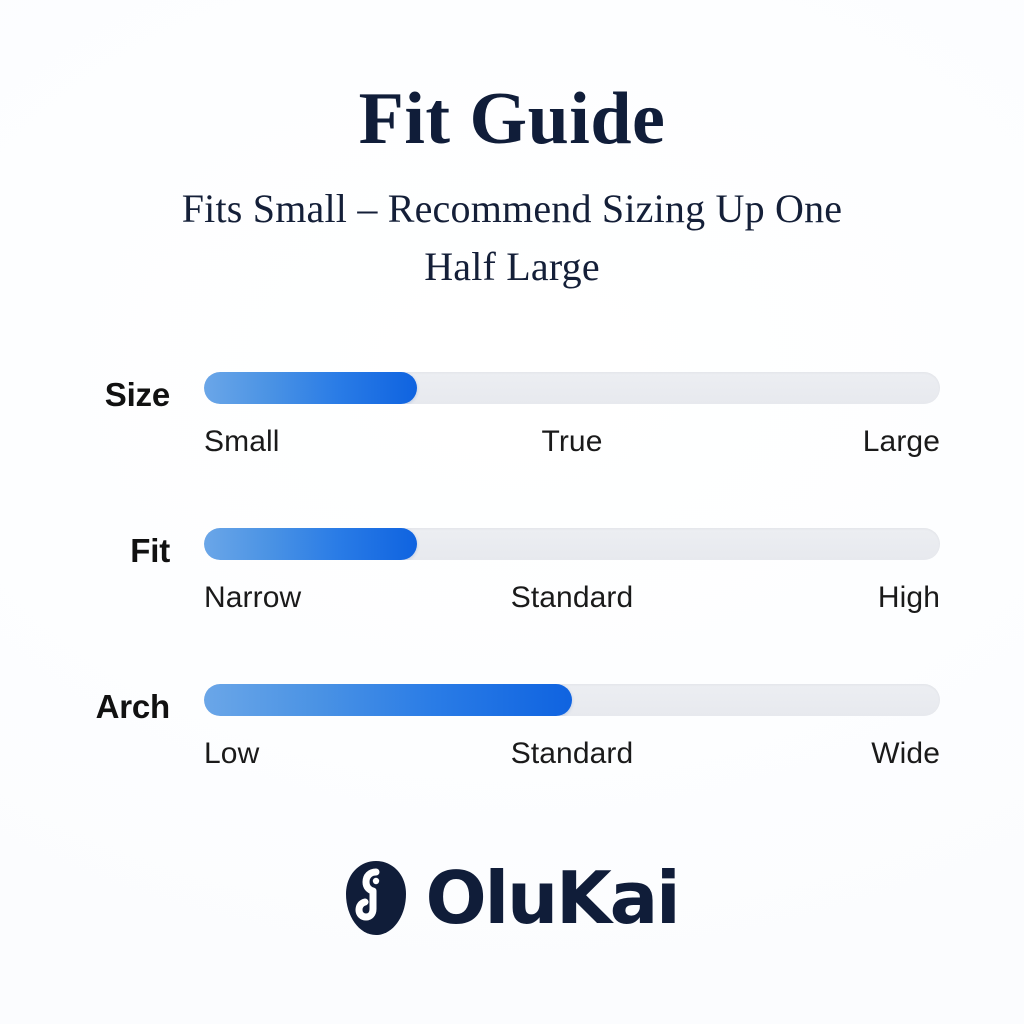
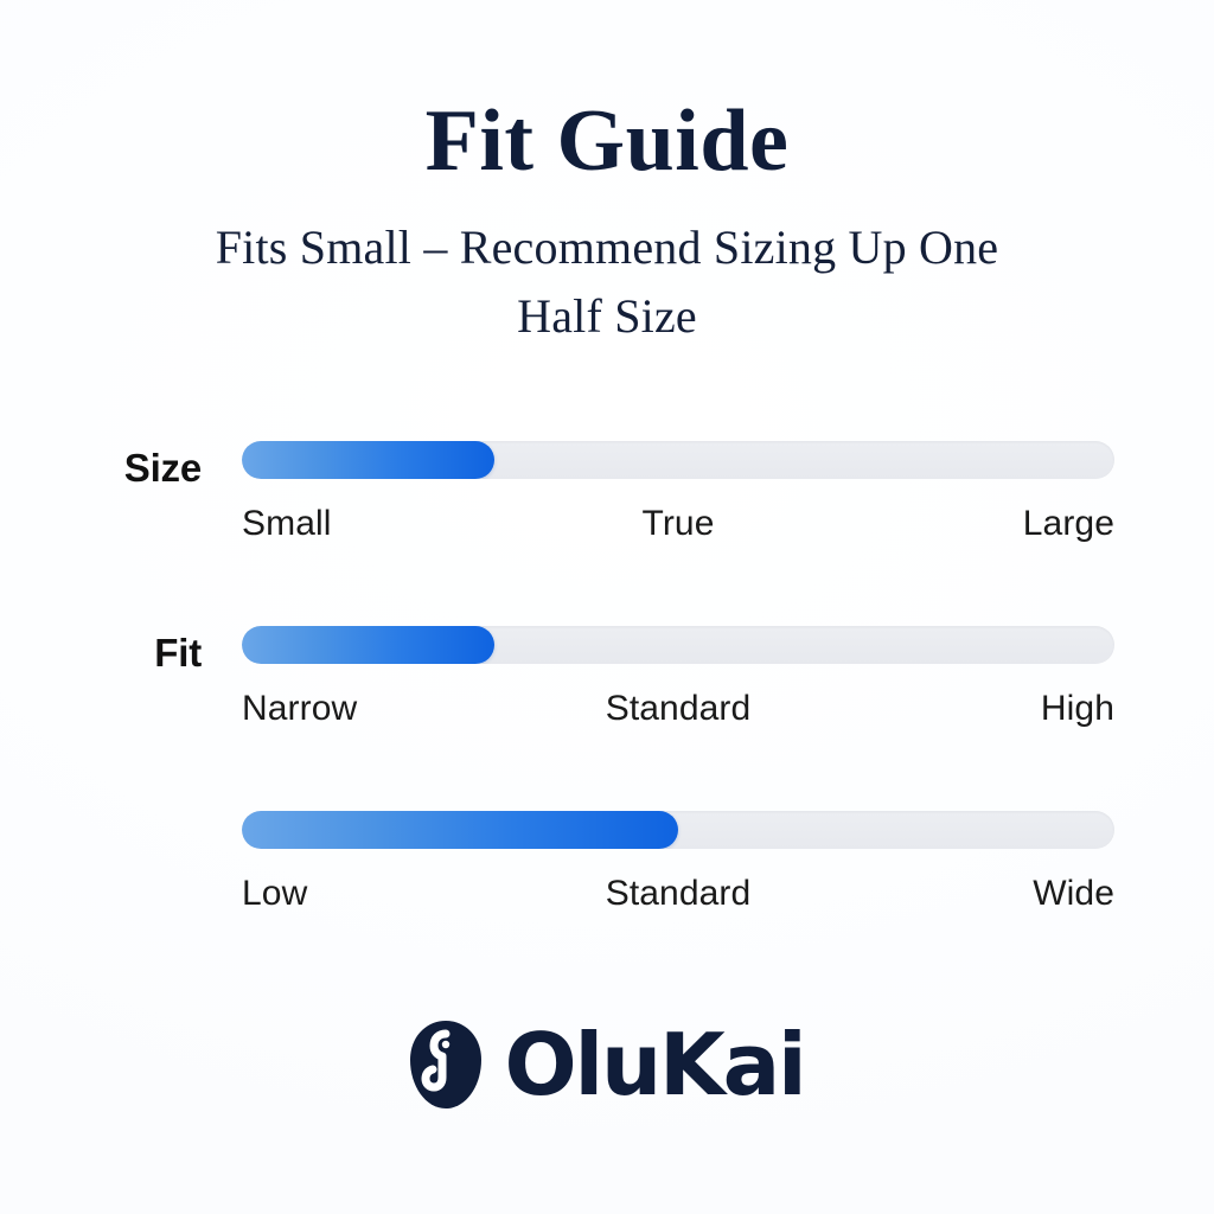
  Fit Guide
- Fits Small – Recommend Sizing Up One Half Large
+ Fits Small – Recommend Sizing Up One Half Size
  Size
  Small
  True
  Large
  Fit
  Narrow
  Standard
  High
- Arch
  Low
  Standard
  Wide
  OluKai
